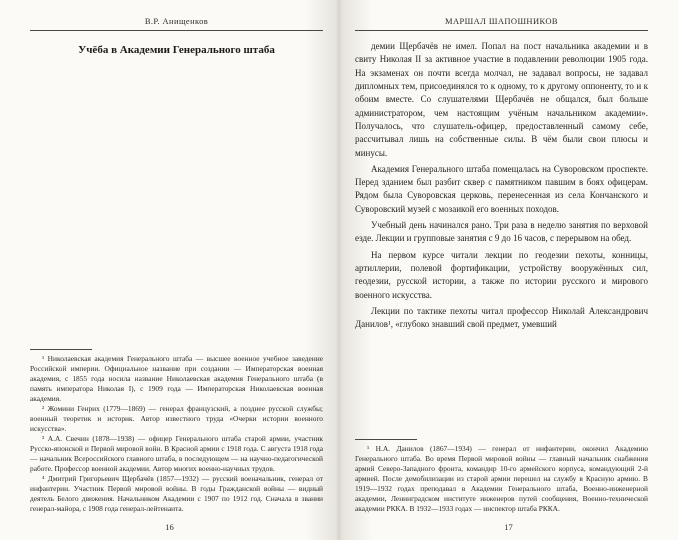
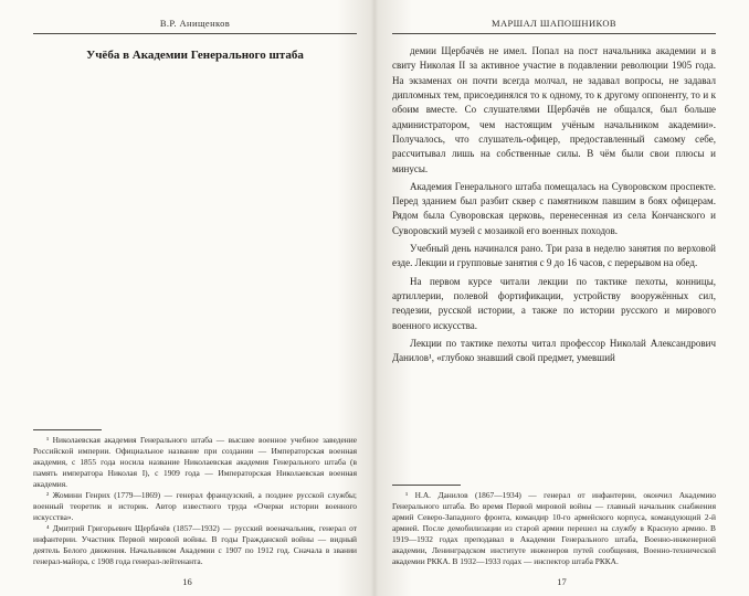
  В.Р. Анищенков
  Учёба в Академии Генерального штаба
  ¹ Николаевская академия Генерального штаба — высшее военное учебное заведение Российской империи. Официальное название при создании — Императорская военная академия, с 1855 года носила название Николаевская академия Генерального штаба (в память императора Николая I), с 1909 года — Императорская Николаевская военная академия.
  ² Жомини Генрих (1779—1869) — генерал французский, а позднее русской службы; военный теоретик и историк. Автор известного труда «Очерки истории военного искусства».
- ³ А.А. Свечин (1878—1938) — офицер Генерального штаба старой армии, участник Русско-японской и Первой мировой войн. В Красной армии с 1918 года. С августа 1918 года — начальник Всероссийского главного штаба, в последующем — на научно-педагогической работе. Профессор военной академии. Автор многих военно-научных трудов.
  ⁴ Дмитрий Григорьевич Щербачёв (1857—1932) — русский военачальник, генерал от инфантерии. Участник Первой мировой войны. В годы Гражданской войны — видный деятель Белого движения. Начальником Академии с 1907 по 1912 год. Сначала в звании генерал-майора, с 1908 года генерал-лейтенанта.
  16
  МАРШАЛ ШАПОШНИКОВ
  демии Щербачёв не имел. Попал на пост начальника академии и в свиту Николая II за активное участие в подавлении революции 1905 года. На экзаменах он почти всегда молчал, не задавал вопросы, не задавал дипломных тем, присоединялся то к одному, то к другому оппоненту, то и к обоим вместе. Со слушателями Щербачёв не общался, был больше администратором, чем настоящим учёным начальником академии». Получалось, что слушатель-офицер, предоставленный самому себе, рассчитывал лишь на собственные силы. В чём были свои плюсы и минусы.
  Академия Генерального штаба помещалась на Суворовском проспекте. Перед зданием был разбит сквер с памятником павшим в боях офицерам. Рядом была Суворовская церковь, перенесенная из села Кончанского и Суворовский музей с мозаикой его военных походов.
  Учебный день начинался рано. Три раза в неделю занятия по верховой езде. Лекции и групповые занятия с 9 до 16 часов, с перерывом на обед.
- На первом курсе читали лекции по геодезии пехоты, конницы, артиллерии, полевой фортификации, устройству вооружённых сил, геодезии, русской истории, а также по истории русского и мирового военного искусства.
+ На первом курсе читали лекции по тактике пехоты, конницы, артиллерии, полевой фортификации, устройству вооружённых сил, геодезии, русской истории, а также по истории русского и мирового военного искусства.
  Лекции по тактике пехоты читал профессор Николай Александрович Данилов¹, «глубоко знавший свой предмет, умевший
  ¹ Н.А. Данилов (1867—1934) — генерал от инфантерии, окончил Академию Генерального штаба. Во время Первой мировой войны — главный начальник снабжения армий Северо-Западного фронта, командир 10-го армейского корпуса, командующий 2-й армией. После демобилизации из старой армии перешел на службу в Красную армию. В 1919—1932 годах преподавал в Академии Генерального штаба, Военно-инженерной академии, Ленинградском институте инженеров путей сообщения, Военно-технической академии РККА. В 1932—1933 годах — инспектор штаба РККА.
  17
